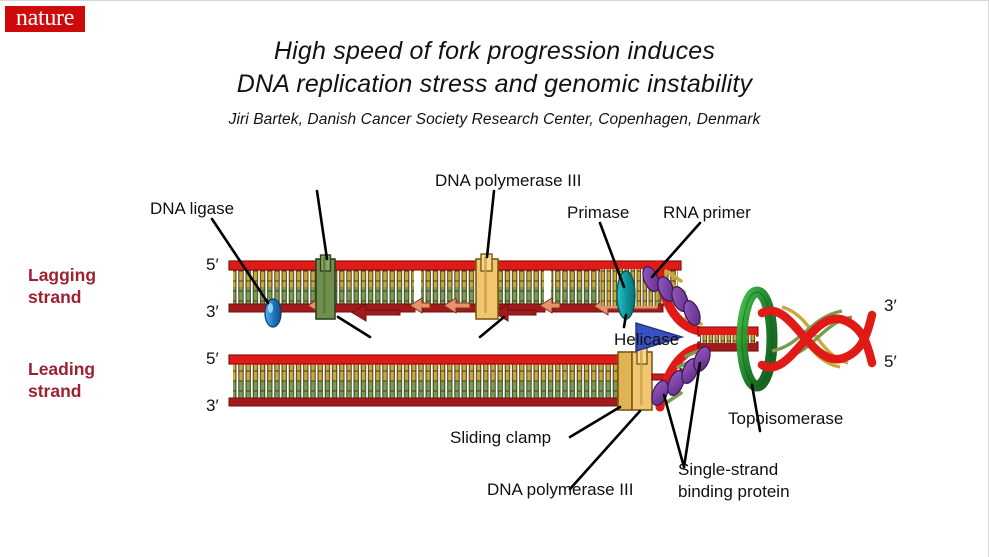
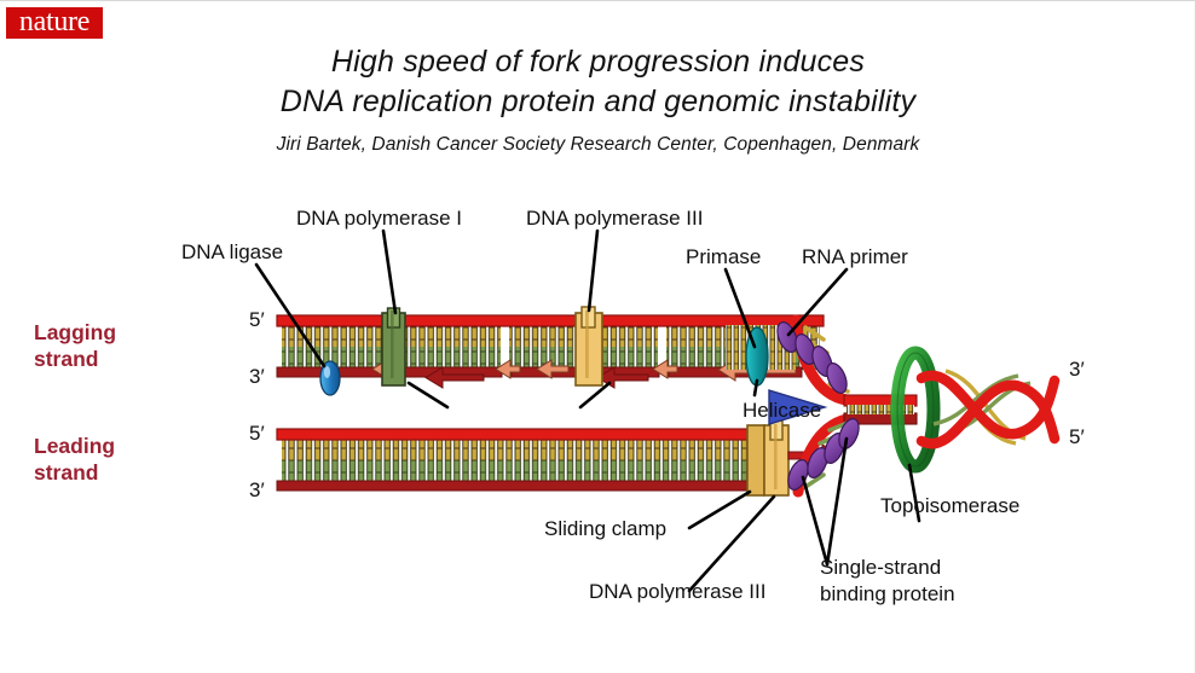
  nature
  High speed of fork progression induces
- DNA replication stress and genomic instability
+ DNA replication protein and genomic instability
  Jiri Bartek, Danish Cancer Society Research Center, Copenhagen, Denmark
  Lagging
  strand
  5′
  3′
  Leading
  strand
  5′
  3′
  3′
  5′
  DNA ligase
+ DNA polymerase I
  DNA polymerase III
  Primase
  RNA primer
  Helicase
  Sliding clamp
  DNA polymerase III
  Single-strand
  binding protein
  Topoisomerase
